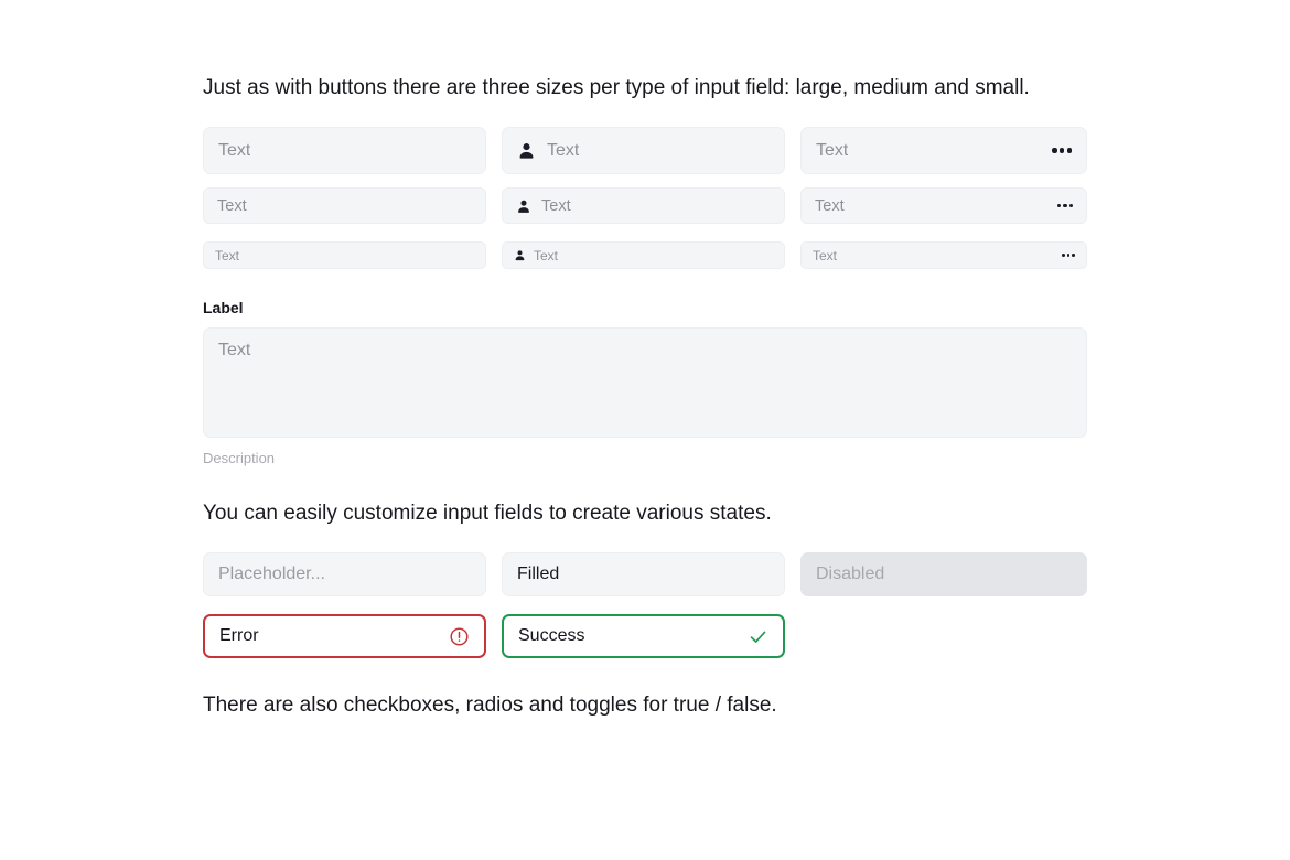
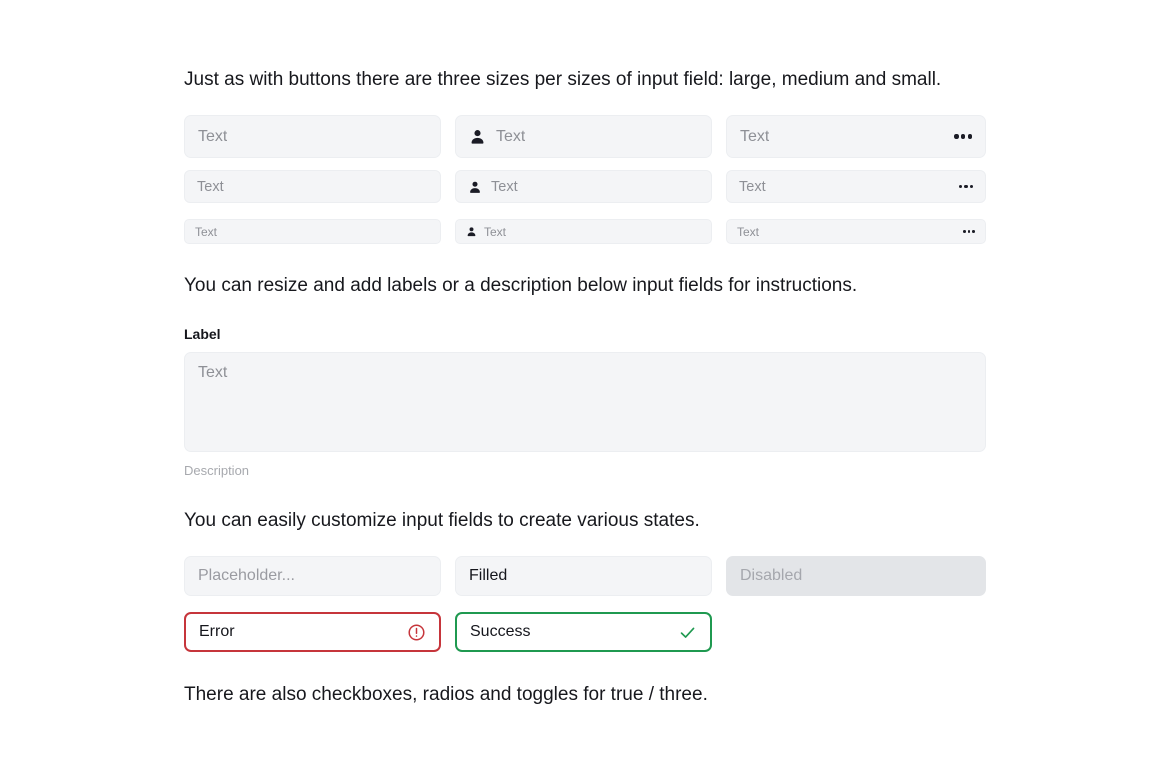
- Just as with buttons there are three sizes per type of input field: large, medium and small.
+ Just as with buttons there are three sizes per sizes of input field: large, medium and small.
  Text
  Text
  Text
  Text
  Text
  Text
  Text
  Text
  Text
+ You can resize and add labels or a description below input fields for instructions.
  Label
  Text
  Description
  You can easily customize input fields to create various states.
  Placeholder...
  Filled
  Disabled
  Error
  Success
- There are also checkboxes, radios and toggles for true / false.
+ There are also checkboxes, radios and toggles for true / three.
